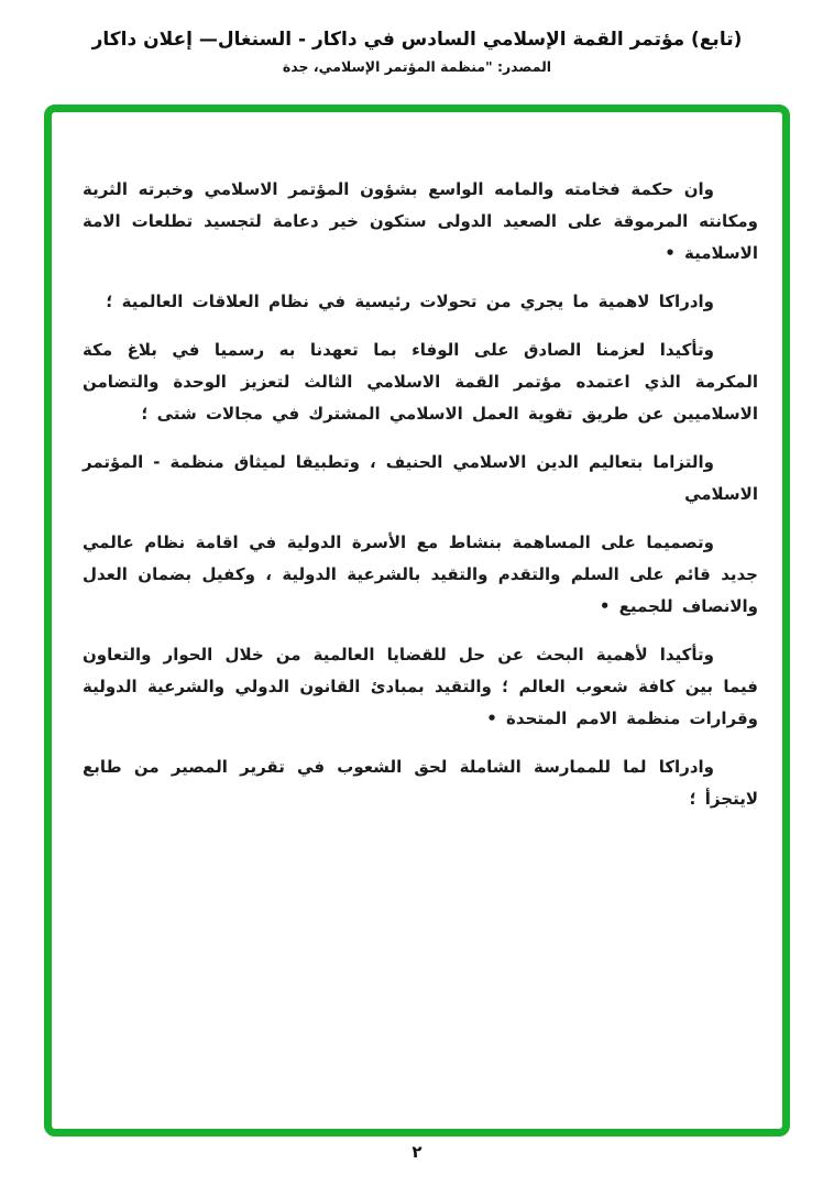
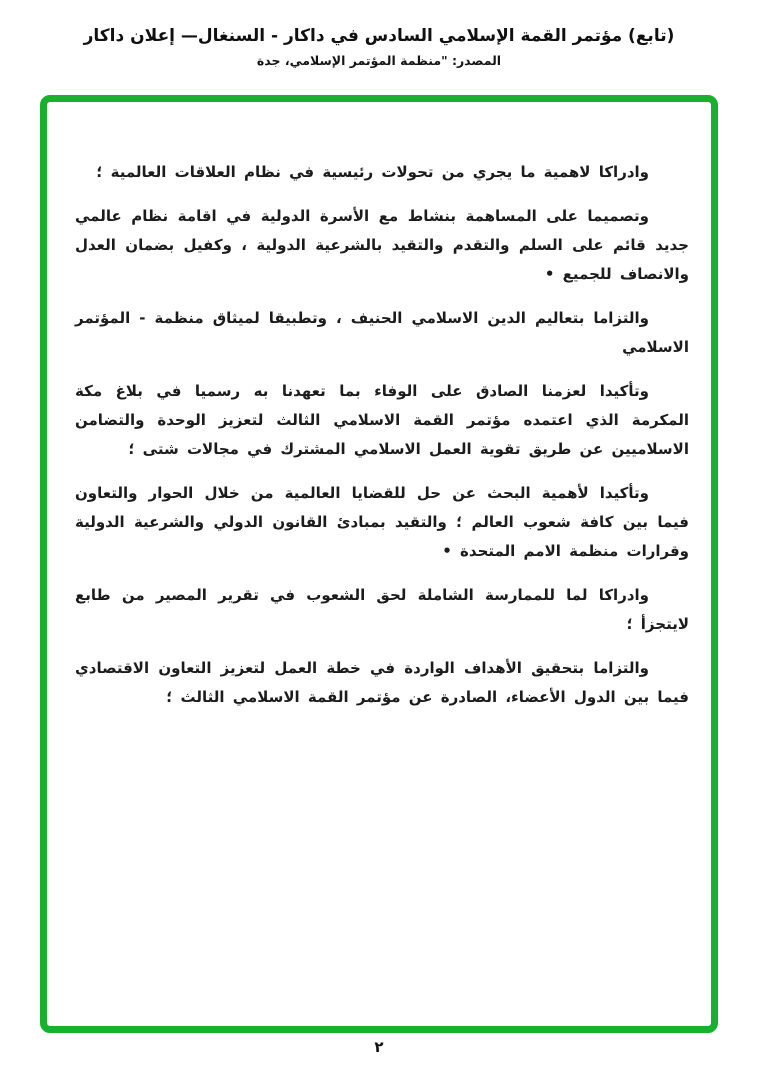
  (تابع) مؤتمر القمة الإسلامي السادس في داكار - السنغال— إعلان داكار
  المصدر: "منظمة المؤتمر الإسلامي، جدة
- وان حكمة فخامته والمامه الواسع بشؤون المؤتمر الاسلامي وخبرته الثرية ومكانته المرموقة على الصعيد الدولى ستكون خير دعامة لتجسيد تطلعات الامة الاسلامية •
  وادراكا لاهمية ما يجري من تحولات رئيسية في نظام العلاقات العالمية ؛
- وتأكيدا لعزمنا الصادق على الوفاء بما تعهدنا به رسميا في بلاغ مكة المكرمة الذي اعتمده مؤتمر القمة الاسلامي الثالث لتعزيز الوحدة والتضامن الاسلاميين عن طريق تقوية العمل الاسلامي المشترك في مجالات شتى ؛
+ وتصميما على المساهمة بنشاط مع الأسرة الدولية في اقامة نظام عالمي جديد قائم على السلم والتقدم والتقيد بالشرعية الدولية ، وكفيل بضمان العدل والانصاف للجميع •
  والتزاما بتعاليم الدين الاسلامي الحنيف ، وتطبيقا لميثاق منظمة - المؤتمر الاسلامي
- وتصميما على المساهمة بنشاط مع الأسرة الدولية في اقامة نظام عالمي جديد قائم على السلم والتقدم والتقيد بالشرعية الدولية ، وكفيل بضمان العدل والانصاف للجميع •
+ وتأكيدا لعزمنا الصادق على الوفاء بما تعهدنا به رسميا في بلاغ مكة المكرمة الذي اعتمده مؤتمر القمة الاسلامي الثالث لتعزيز الوحدة والتضامن الاسلاميين عن طريق تقوية العمل الاسلامي المشترك في مجالات شتى ؛
  وتأكيدا لأهمية البحث عن حل للقضايا العالمية من خلال الحوار والتعاون فيما بين كافة شعوب العالم ؛ والتقيد بمبادئ القانون الدولي والشرعية الدولية وقرارات منظمة الامم المتحدة •
  وادراكا لما للممارسة الشاملة لحق الشعوب في تقرير المصير من طابع لايتجزأ ؛
+ والتزاما بتحقيق الأهداف الواردة في خطة العمل لتعزيز التعاون الاقتصادي فيما بين الدول الأعضاء، الصادرة عن مؤتمر القمة الاسلامي الثالث ؛
  ٢
